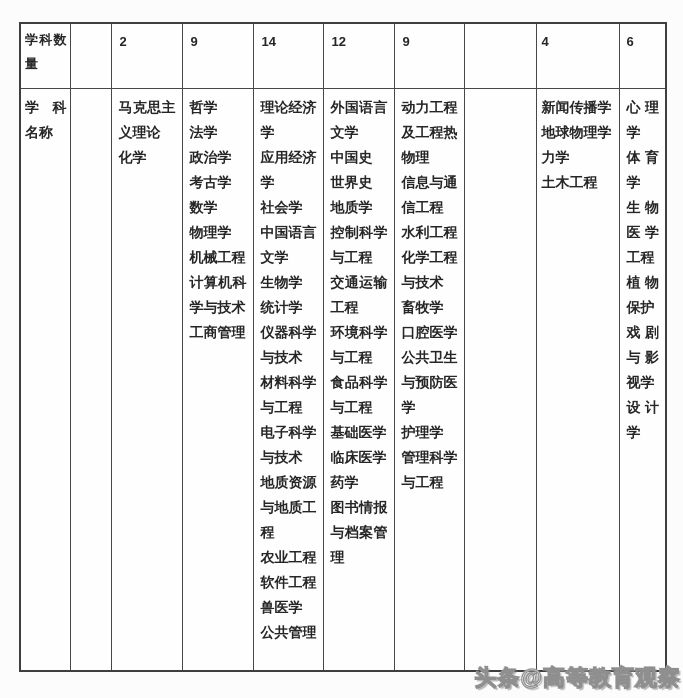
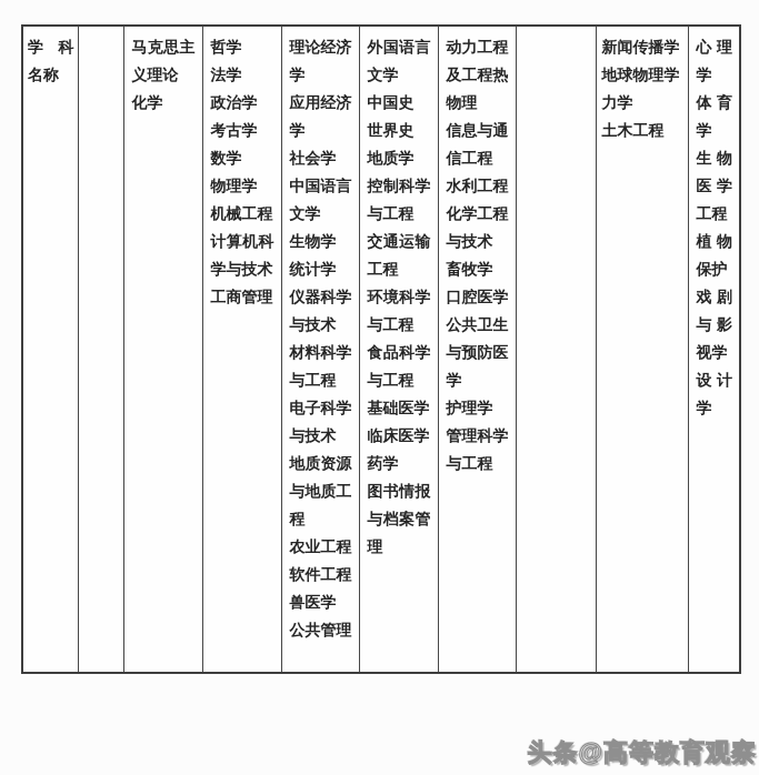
- 学科数量		2	9	14	12	9		4	6
  学科名称		马克思主义理论化学	哲学法学政治学考古学数学物理学机械工程计算机科学与技术工商管理	理论经济学应用经济学社会学中国语言文学生物学统计学仪器科学与技术材料科学与工程电子科学与技术地质资源与地质工程农业工程软件工程兽医学公共管理	外国语言文学中国史世界史地质学控制科学与工程交通运输工程环境科学与工程食品科学与工程基础医学临床医学药学图书情报与档案管理	动力工程及工程热物理信息与通信工程水利工程化学工程与技术畜牧学口腔医学公共卫生与预防医学护理学管理科学与工程		新闻传播学地球物理学力学土木工程	心理学体育学生物医学工程植物保护戏剧与影视学设计学
  头条@高等教育观察
